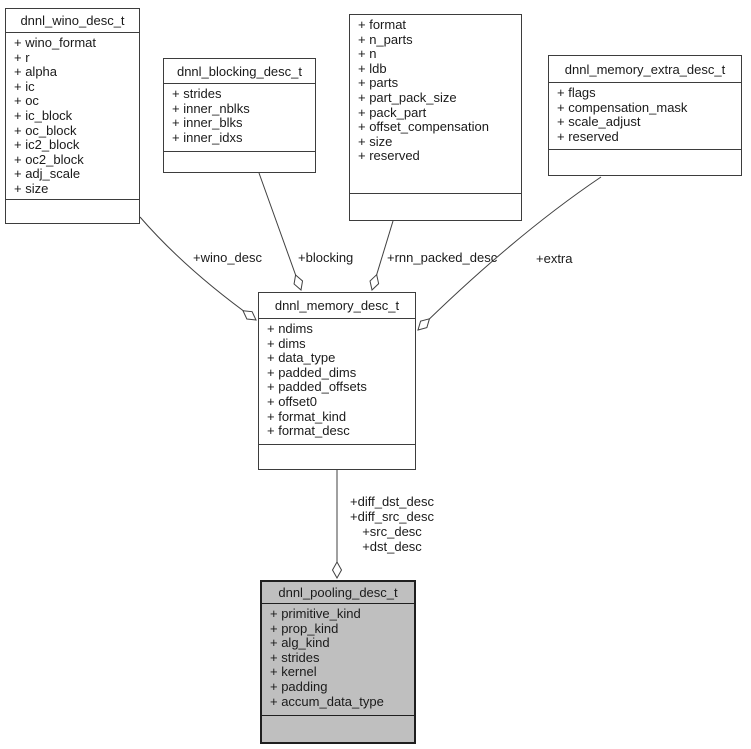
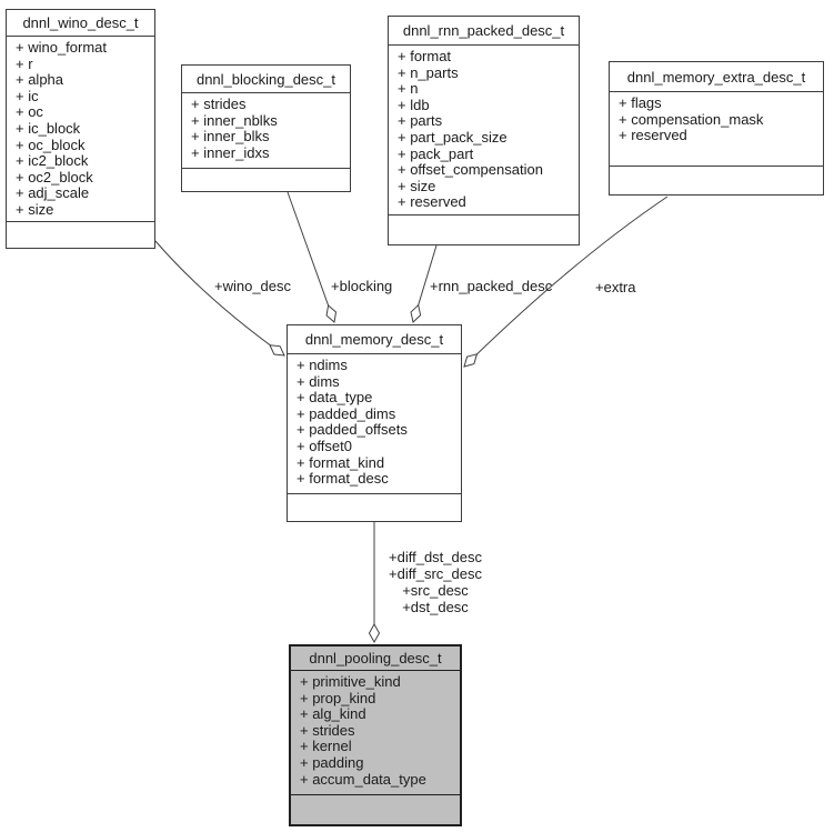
  dnnl_wino_desc_t
  + wino_format
  + r
  + alpha
  + ic
  + oc
  + ic_block
  + oc_block
  + ic2_block
  + oc2_block
  + adj_scale
  + size
  dnnl_blocking_desc_t
  + strides
  + inner_nblks
  + inner_blks
  + inner_idxs
+ dnnl_rnn_packed_desc_t
  + format
  + n_parts
  + n
  + ldb
  + parts
  + part_pack_size
  + pack_part
  + offset_compensation
  + size
  + reserved
  dnnl_memory_extra_desc_t
  + flags
  + compensation_mask
- + scale_adjust
  + reserved
  dnnl_memory_desc_t
  + ndims
  + dims
  + data_type
  + padded_dims
  + padded_offsets
  + offset0
  + format_kind
  + format_desc
  dnnl_pooling_desc_t
  + primitive_kind
  + prop_kind
  + alg_kind
  + strides
  + kernel
  + padding
  + accum_data_type
  +wino_desc
  +blocking
  +rnn_packed_desc
  +extra
  +diff_dst_desc
  +diff_src_desc
  +src_desc
  +dst_desc
